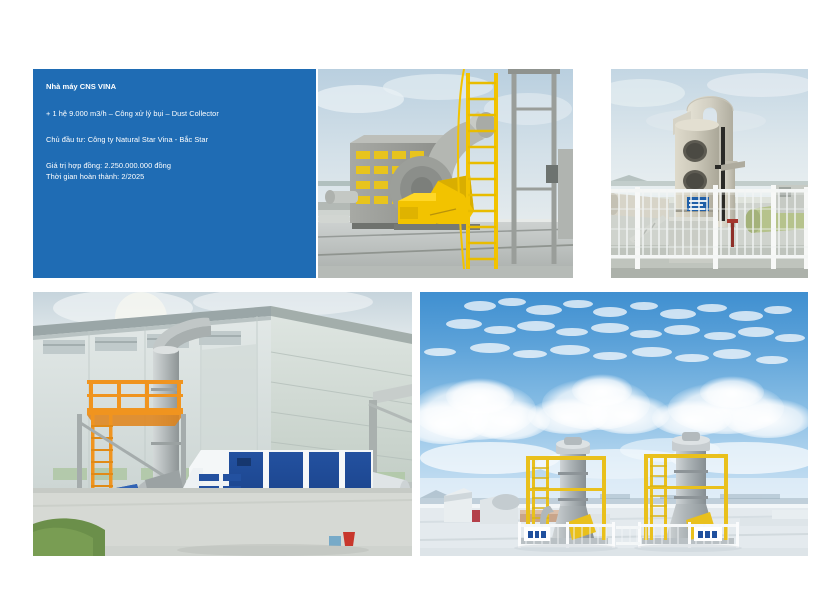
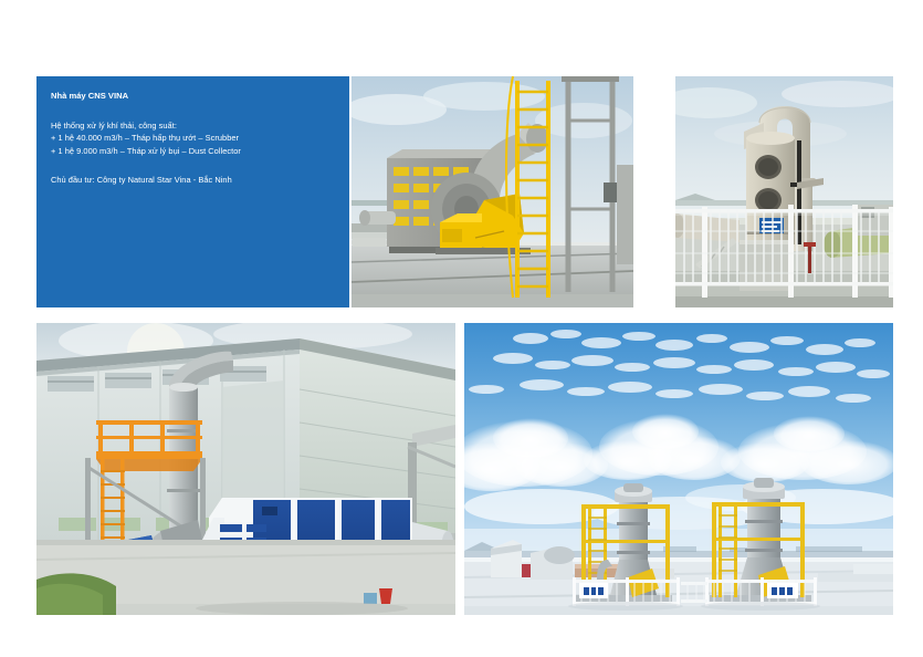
  Nhà máy CNS VINA
+ Hệ thống xử lý khí thải, công suất:
+ + 1 hệ 40.000 m3/h – Tháp hấp thụ ướt – Scrubber
- + 1 hệ 9.000 m3/h – Công xử lý bụi – Dust Collector
+ + 1 hệ 9.000 m3/h – Tháp xử lý bụi – Dust Collector
- Chủ đầu tư: Công ty Natural Star Vina - Bắc Star
+ Chủ đầu tư: Công ty Natural Star Vina - Bắc Ninh
- Giá trị hợp đồng: 2.250.000.000 đồng
- Thời gian hoàn thành: 2/2025
